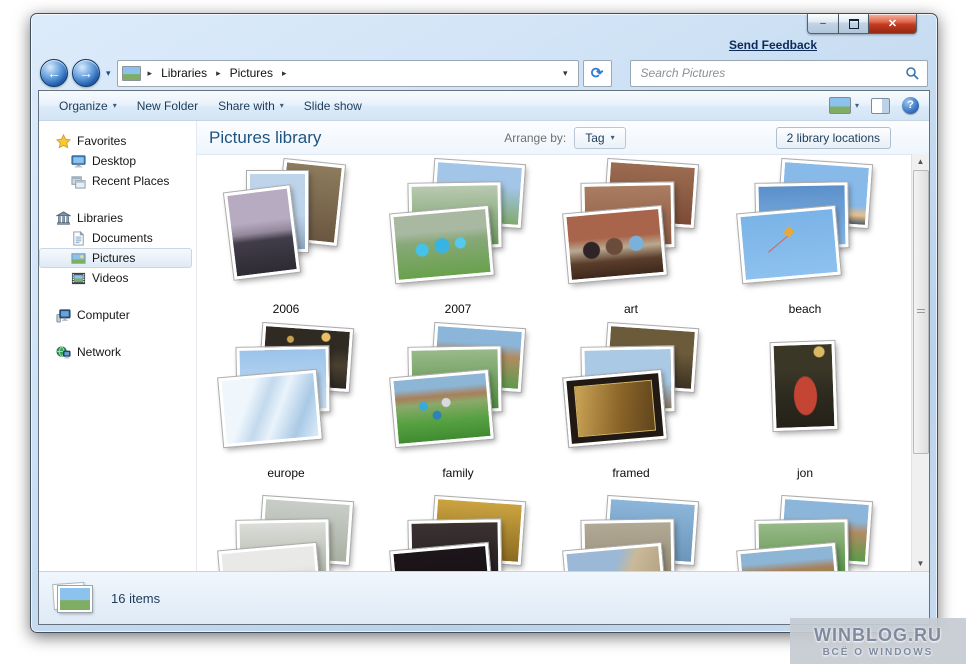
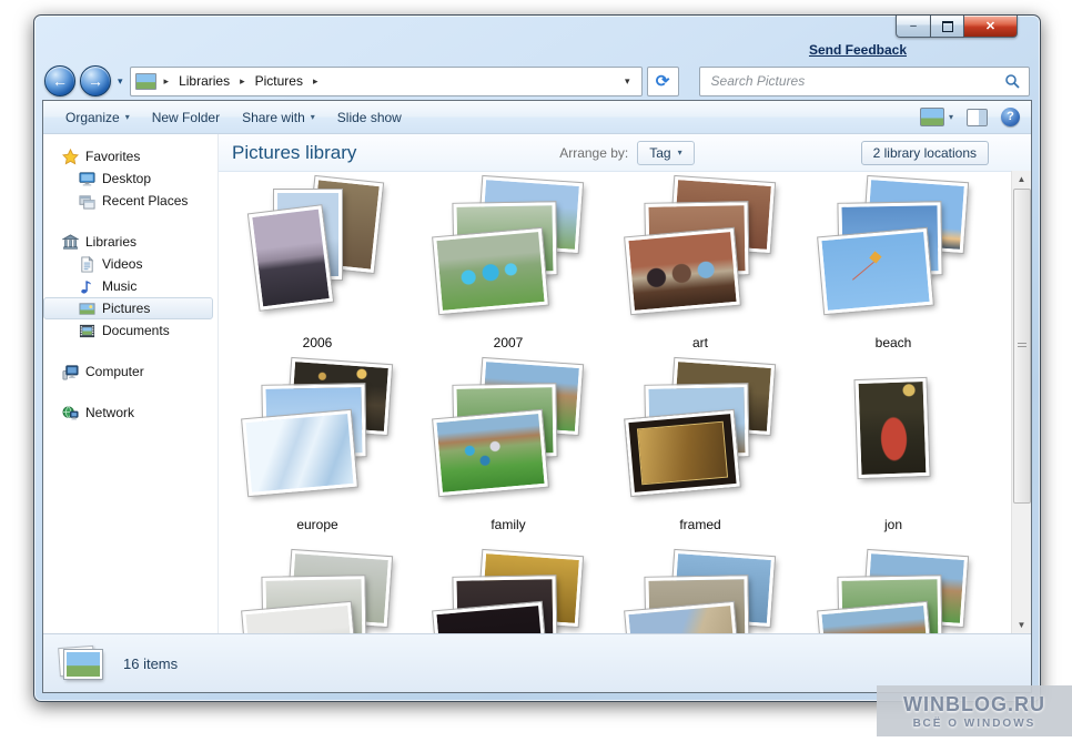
  Send Feedback
  –
  ✕
  ←
  →
  ▾
  ▸
  Libraries
  ▸
  Pictures
  ▸
  ▾
  ⟳
  Search Pictures
  Organize
  ▾
  New Folder
  Share with
  ▾
  Slide show
  ▾
  ?
  Favorites
  Desktop
  Recent Places
  Libraries
- Documents
+ Videos
+ Music
  Pictures
- Videos
+ Documents
  Computer
  Network
  Pictures library
  Arrange by:
  Tag
  ▾
  2 library locations
  2006
  2007
  art
  beach
  europe
  family
  framed
  jon
  ▲
  ▼
  16 items
  WINBLOG.RU
  ВСЁ О WINDOWS
